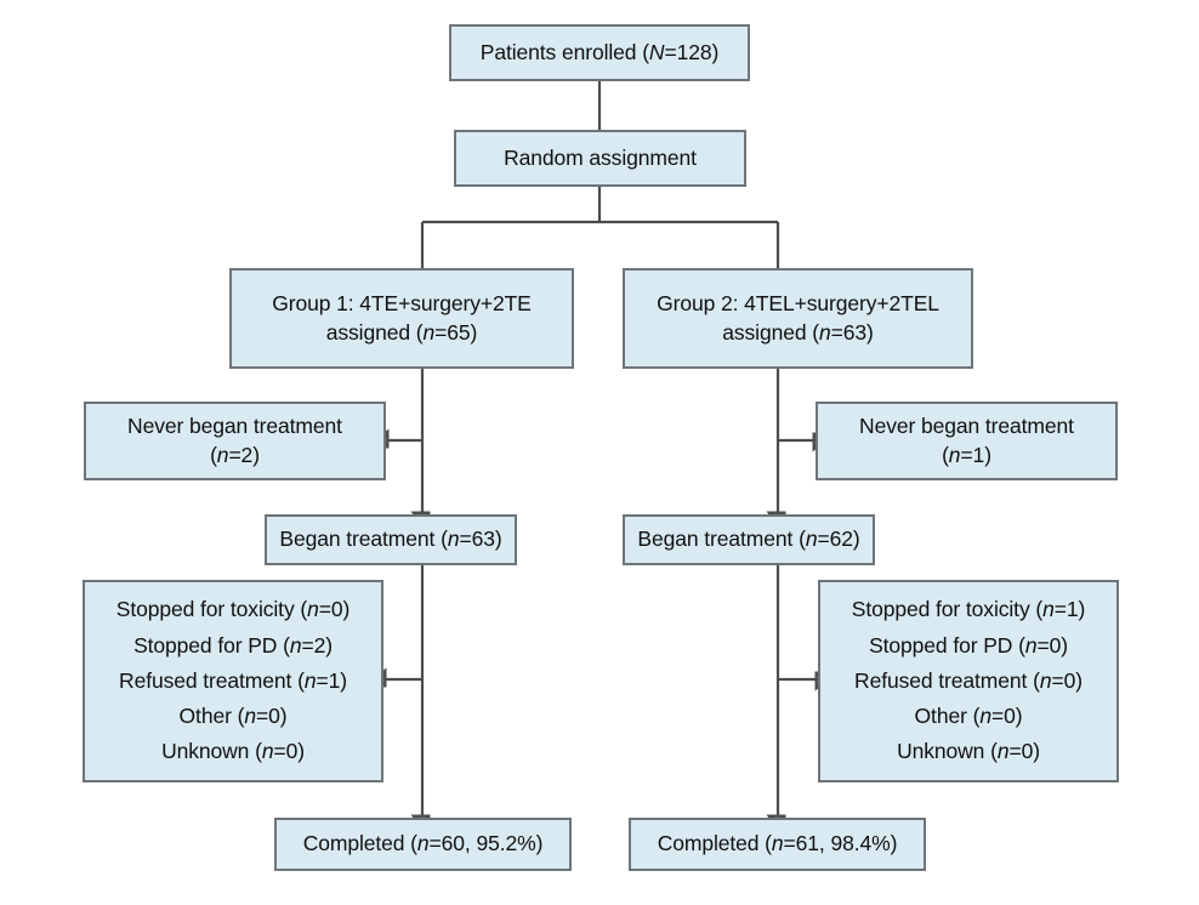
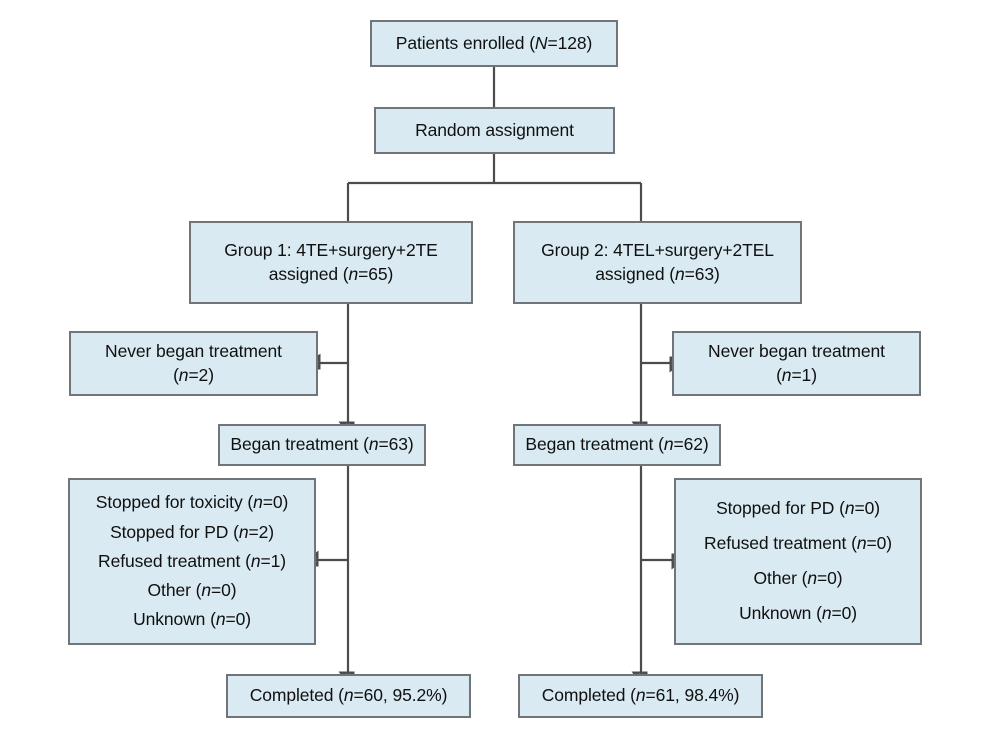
  Patients enrolled (N=128)
  Random assignment
  Group 1: 4TE+surgery+2TE
  assigned (n=65)
  Group 2: 4TEL+surgery+2TEL
  assigned (n=63)
  Never began treatment
  (n=2)
  Never began treatment
  (n=1)
  Began treatment (n=63)
  Began treatment (n=62)
  Stopped for toxicity (n=0)
  Stopped for PD (n=2)
  Refused treatment (n=1)
  Other (n=0)
  Unknown (n=0)
- Stopped for toxicity (n=1)
  Stopped for PD (n=0)
  Refused treatment (n=0)
  Other (n=0)
  Unknown (n=0)
  Completed (n=60, 95.2%)
  Completed (n=61, 98.4%)
